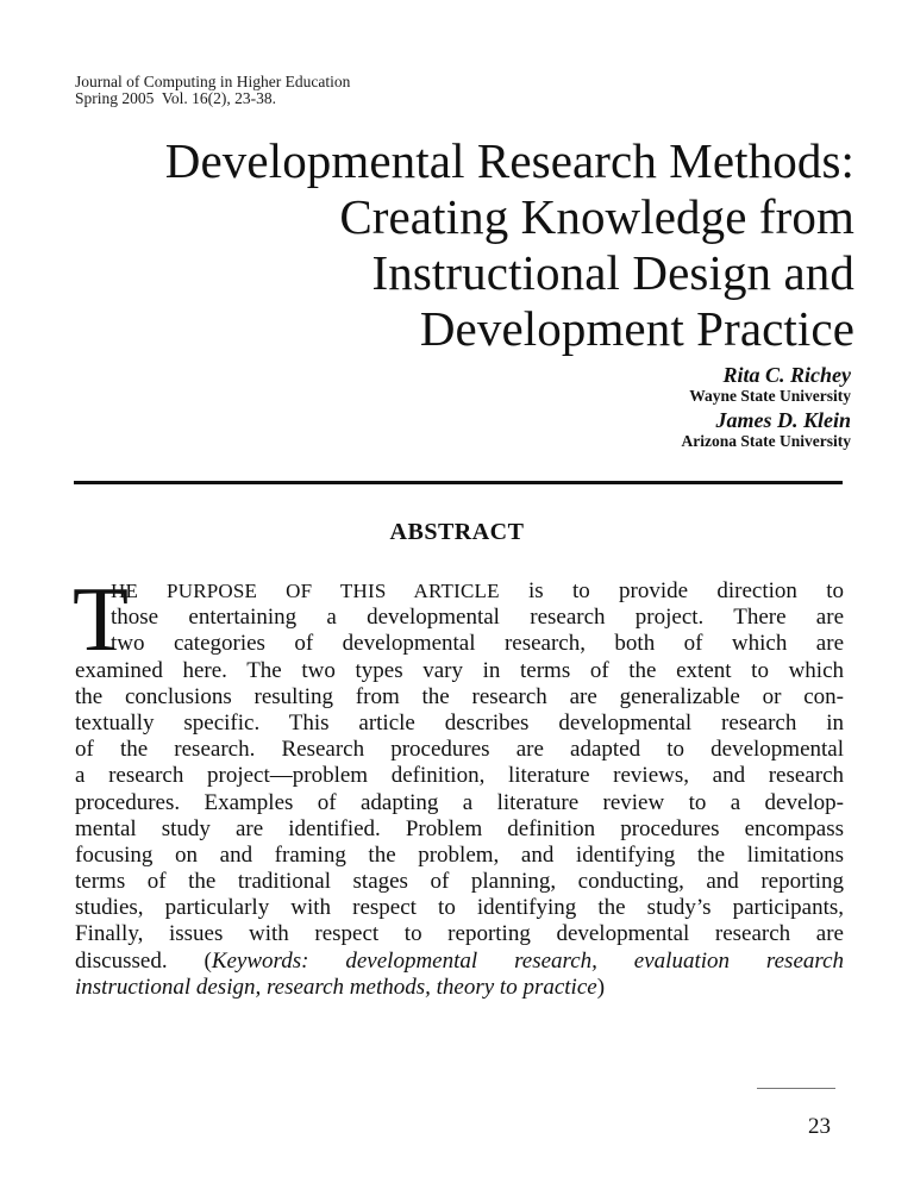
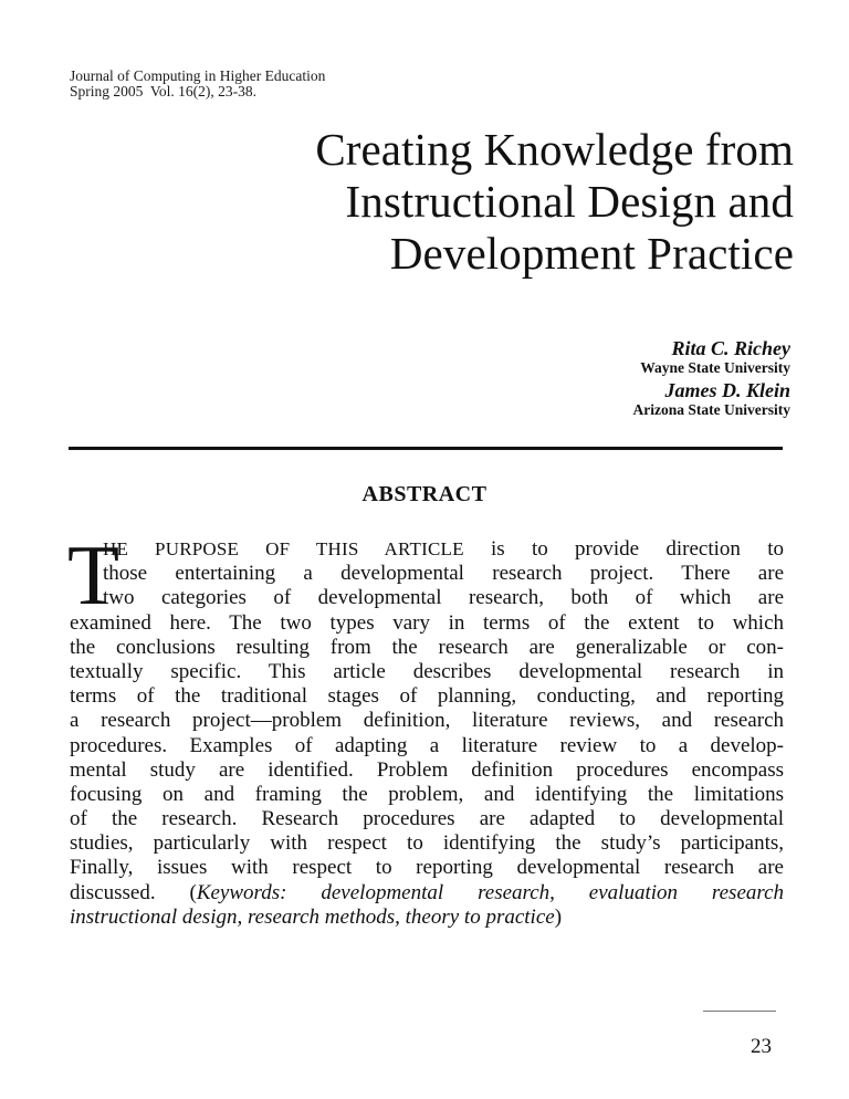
  Journal of Computing in Higher Education
  Spring 2005 Vol. 16(2), 23-38.
- Developmental Research Methods:
  Creating Knowledge from
  Instructional Design and
  Development Practice
  Rita C. Richey
  Wayne State University
  James D. Klein
  Arizona State University
  ABSTRACT
  T
  HE PURPOSE OF THIS ARTICLE is to provide direction to
  those entertaining a developmental research project. There are
  two categories of developmental research, both of which are
  examined here. The two types vary in terms of the extent to which
  the conclusions resulting from the research are generalizable or con-
  textually specific. This article describes developmental research in
- of the research. Research procedures are adapted to developmental
+ terms of the traditional stages of planning, conducting, and reporting
  a research project—problem definition, literature reviews, and research
  procedures. Examples of adapting a literature review to a develop-
  mental study are identified. Problem definition procedures encompass
  focusing on and framing the problem, and identifying the limitations
- terms of the traditional stages of planning, conducting, and reporting
+ of the research. Research procedures are adapted to developmental
  studies, particularly with respect to identifying the study’s participants,
  Finally, issues with respect to reporting developmental research are
  discussed. (Keywords: developmental research, evaluation research
  instructional design, research methods, theory to practice)
  23
